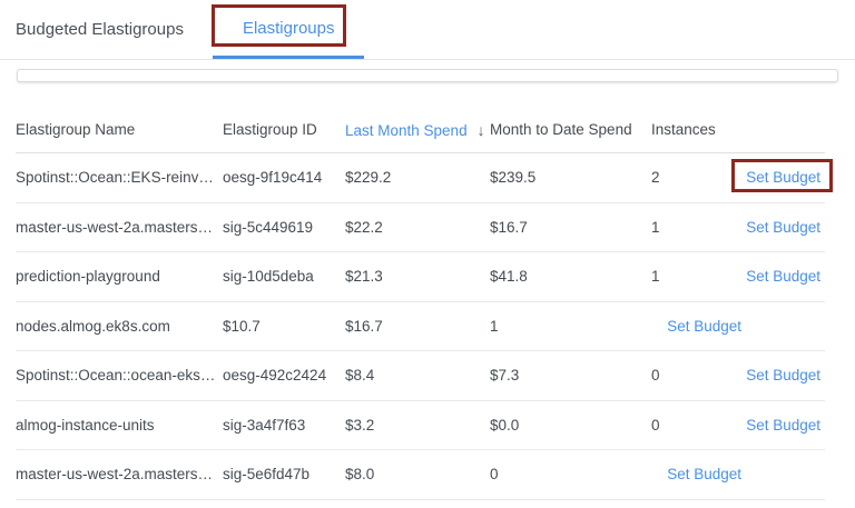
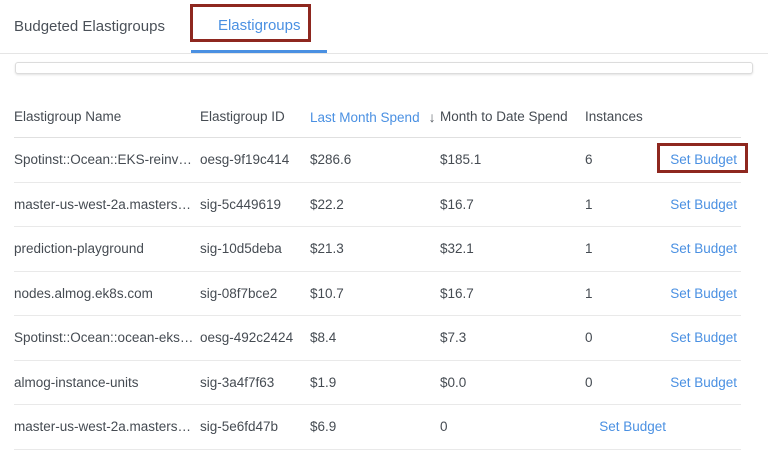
  Budgeted Elastigroups
  Elastigroups
  Elastigroup Name
  Elastigroup ID
  Last Month Spend ↓
  Month to Date Spend
  Instances
  Spotinst::Ocean::EKS-reinv…
  oesg-9f19c414
- $229.2
+ $286.6
- $239.5
+ $185.1
- 2
+ 6
  Set Budget
  master-us-west-2a.masters…
  sig-5c449619
  $22.2
  $16.7
  1
  Set Budget
  prediction-playground
  sig-10d5deba
  $21.3
- $41.8
+ $32.1
  1
  Set Budget
  nodes.almog.ek8s.com
+ sig-08f7bce2
  $10.7
  $16.7
  1
  Set Budget
  Spotinst::Ocean::ocean-eks…
  oesg-492c2424
  $8.4
  $7.3
  0
  Set Budget
  almog-instance-units
  sig-3a4f7f63
- $3.2
+ $1.9
  $0.0
  0
  Set Budget
  master-us-west-2a.masters…
  sig-5e6fd47b
- $8.0
+ $6.9
  0
  Set Budget
